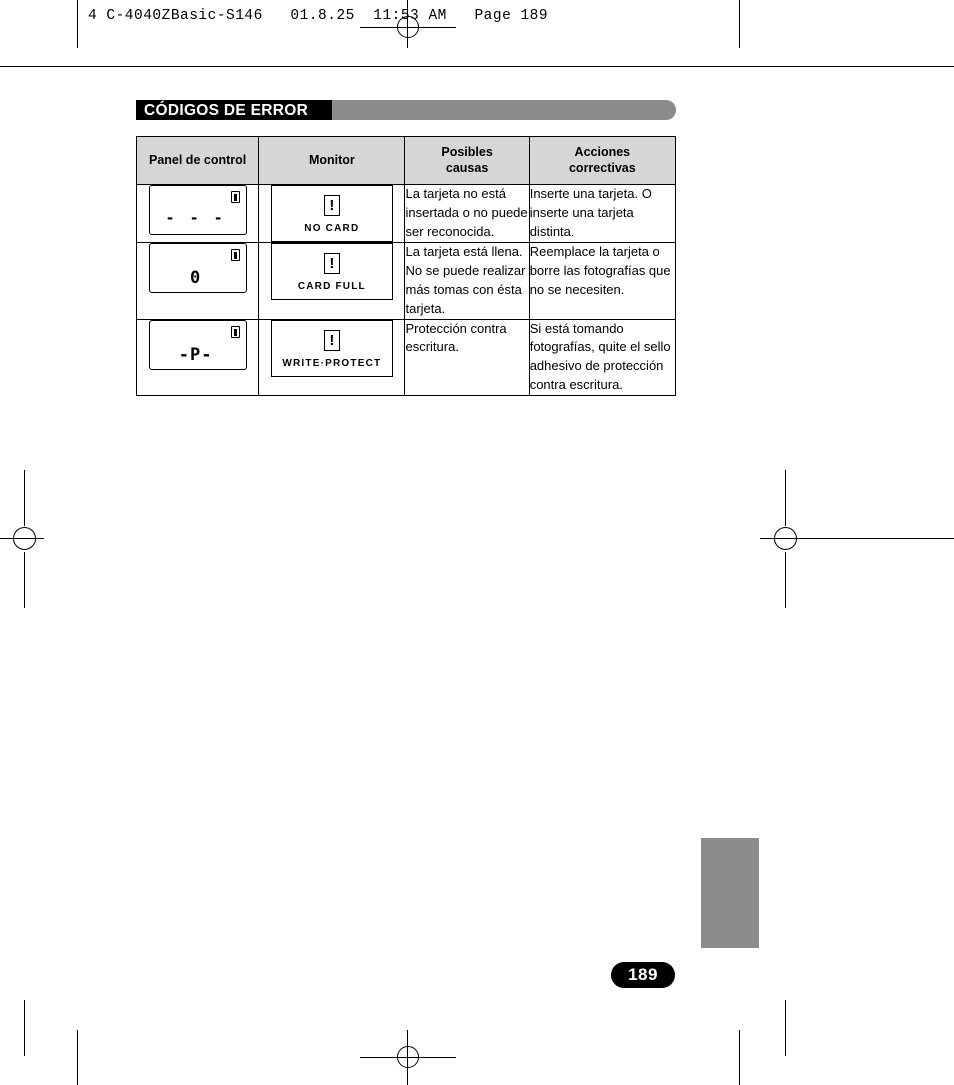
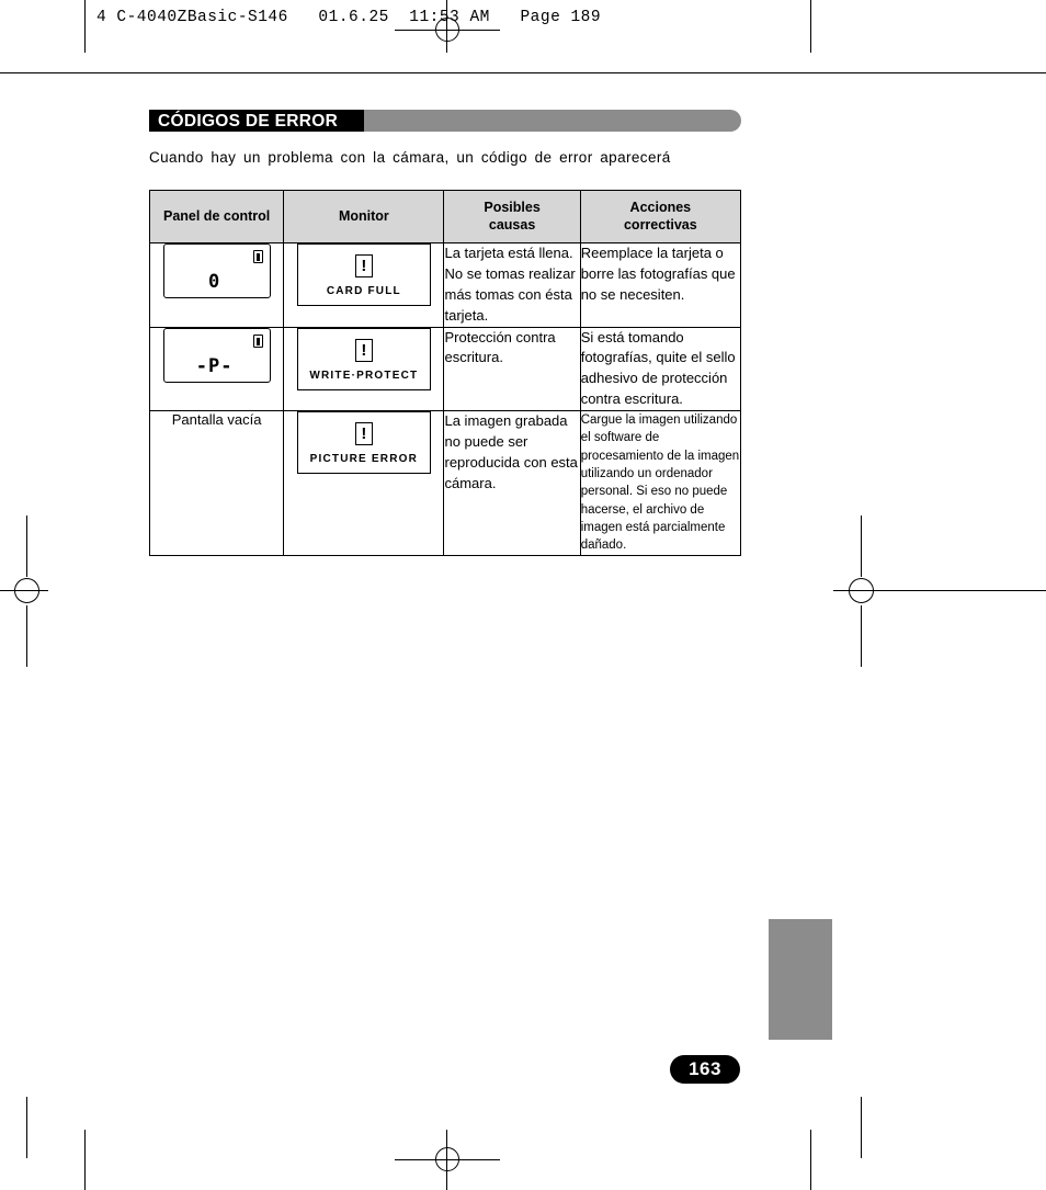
- 4 C-4040ZBasic-S146 01.8.25 11:53 AM Page 189
+ 4 C-4040ZBasic-S146 01.6.25 11:53 AM Page 189
  CÓDIGOS DE ERROR
+ Cuando hay un problema con la cámara, un código de error aparecerá
  Panel de control	Monitor	Posiblescausas	Accionescorrectivas
- - - -	! NO CARD	La tarjeta no está insertada o no puede ser reconocida.	Inserte una tarjeta. O inserte una tarjeta distinta.
- 0	! CARD FULL	La tarjeta está llena. No se puede realizar más tomas con ésta tarjeta.	Reemplace la tarjeta o borre las fotografías que no se necesiten.
+ 0	! CARD FULL	La tarjeta está llena. No se tomas realizar más tomas con ésta tarjeta.	Reemplace la tarjeta o borre las fotografías que no se necesiten.
  -P-	! WRITE·PROTECT	Protección contra escritura.	Si está tomando fotografías, quite el sello adhesivo de protección contra escritura.
+ Pantalla vacía	! PICTURE ERROR	La imagen grabada no puede ser reproducida con esta cámara.	Cargue la imagen utilizando el software de procesamiento de la imagen utilizando un ordenador personal. Si eso no puede hacerse, el archivo de imagen está parcialmente dañado.
- 189
+ 163
